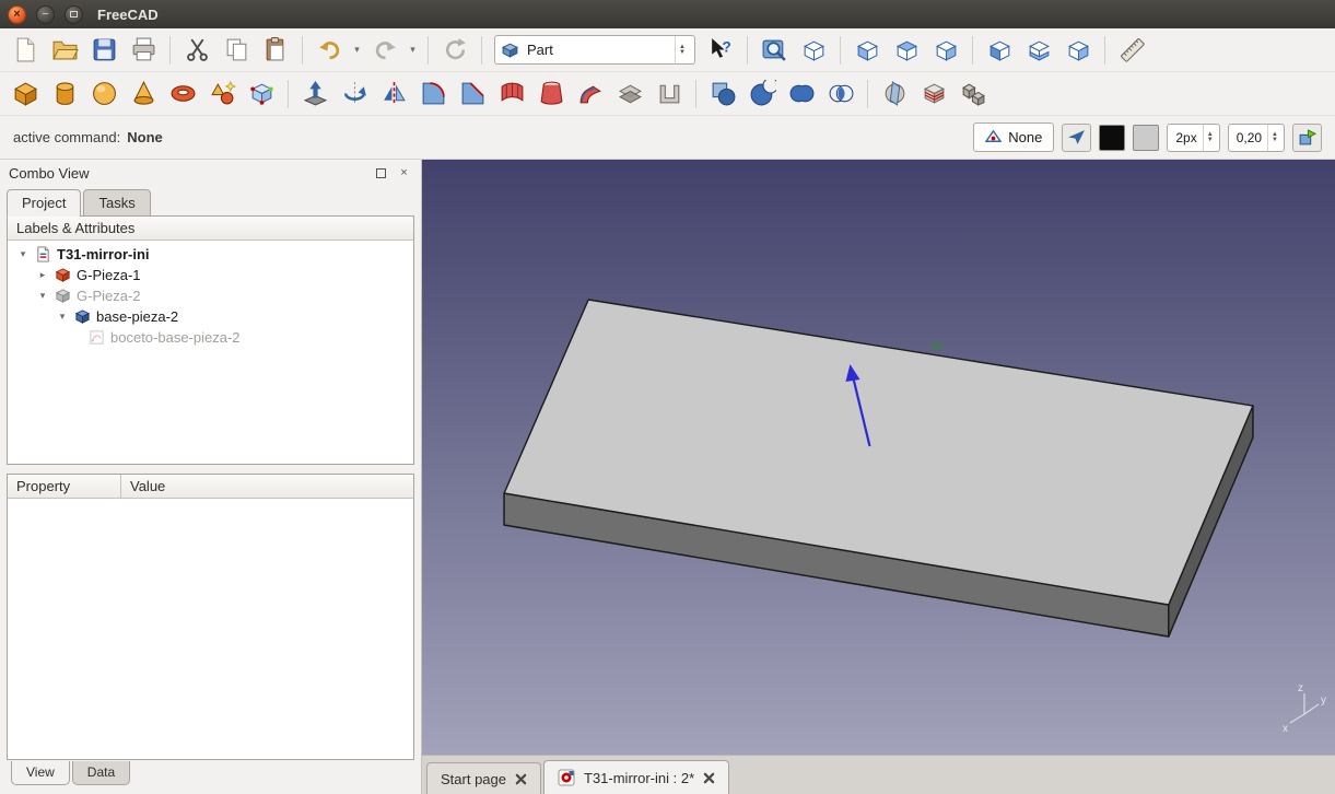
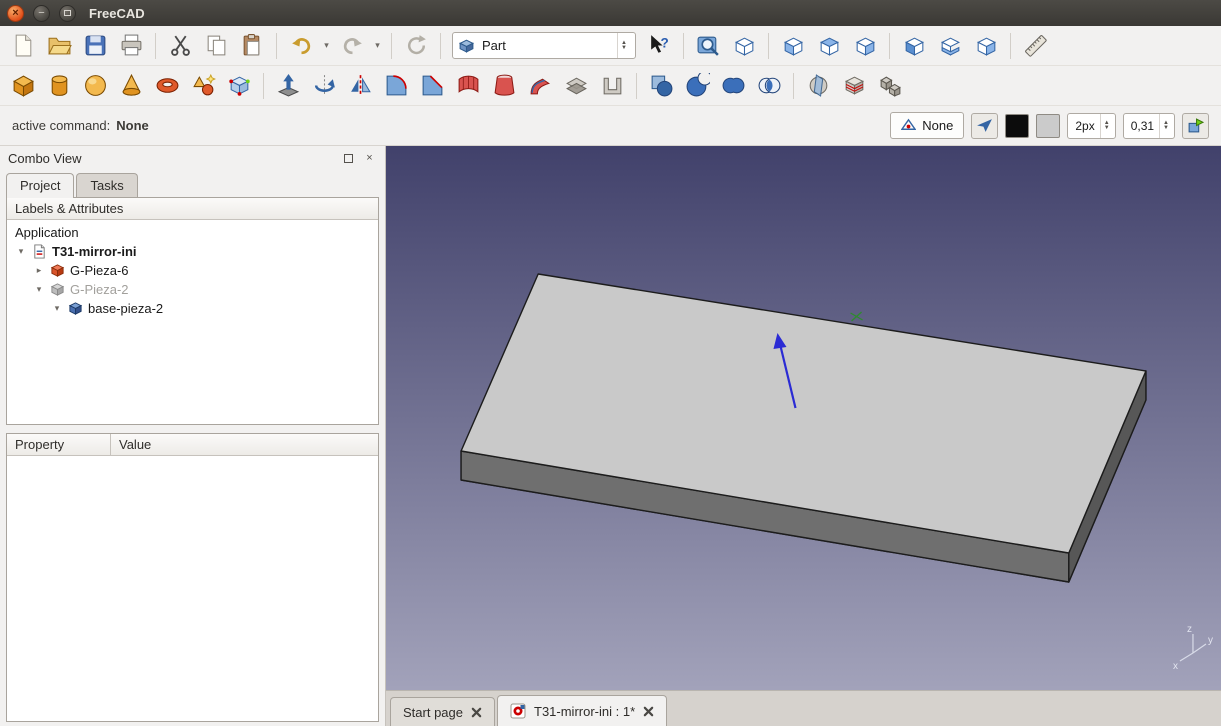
  ×
  −
  FreeCAD
  ▾
  ▾
  Part
  ?
  active command:
  None
  None
  2px
- 0,20
+ 0,31
  Combo View
  ×
  Project
  Tasks
  Labels & Attributes
+ Application
  ▾
  T31-mirror-ini
  ▸
- G-Pieza-1
+ G-Pieza-6
  ▾
  G-Pieza-2
  ▾
  base-pieza-2
- boceto-base-pieza-2
  Property
  Value
- View
- Data
  z
  y
  x
  Start page
- T31-mirror-ini : 2*
+ T31-mirror-ini : 1*
